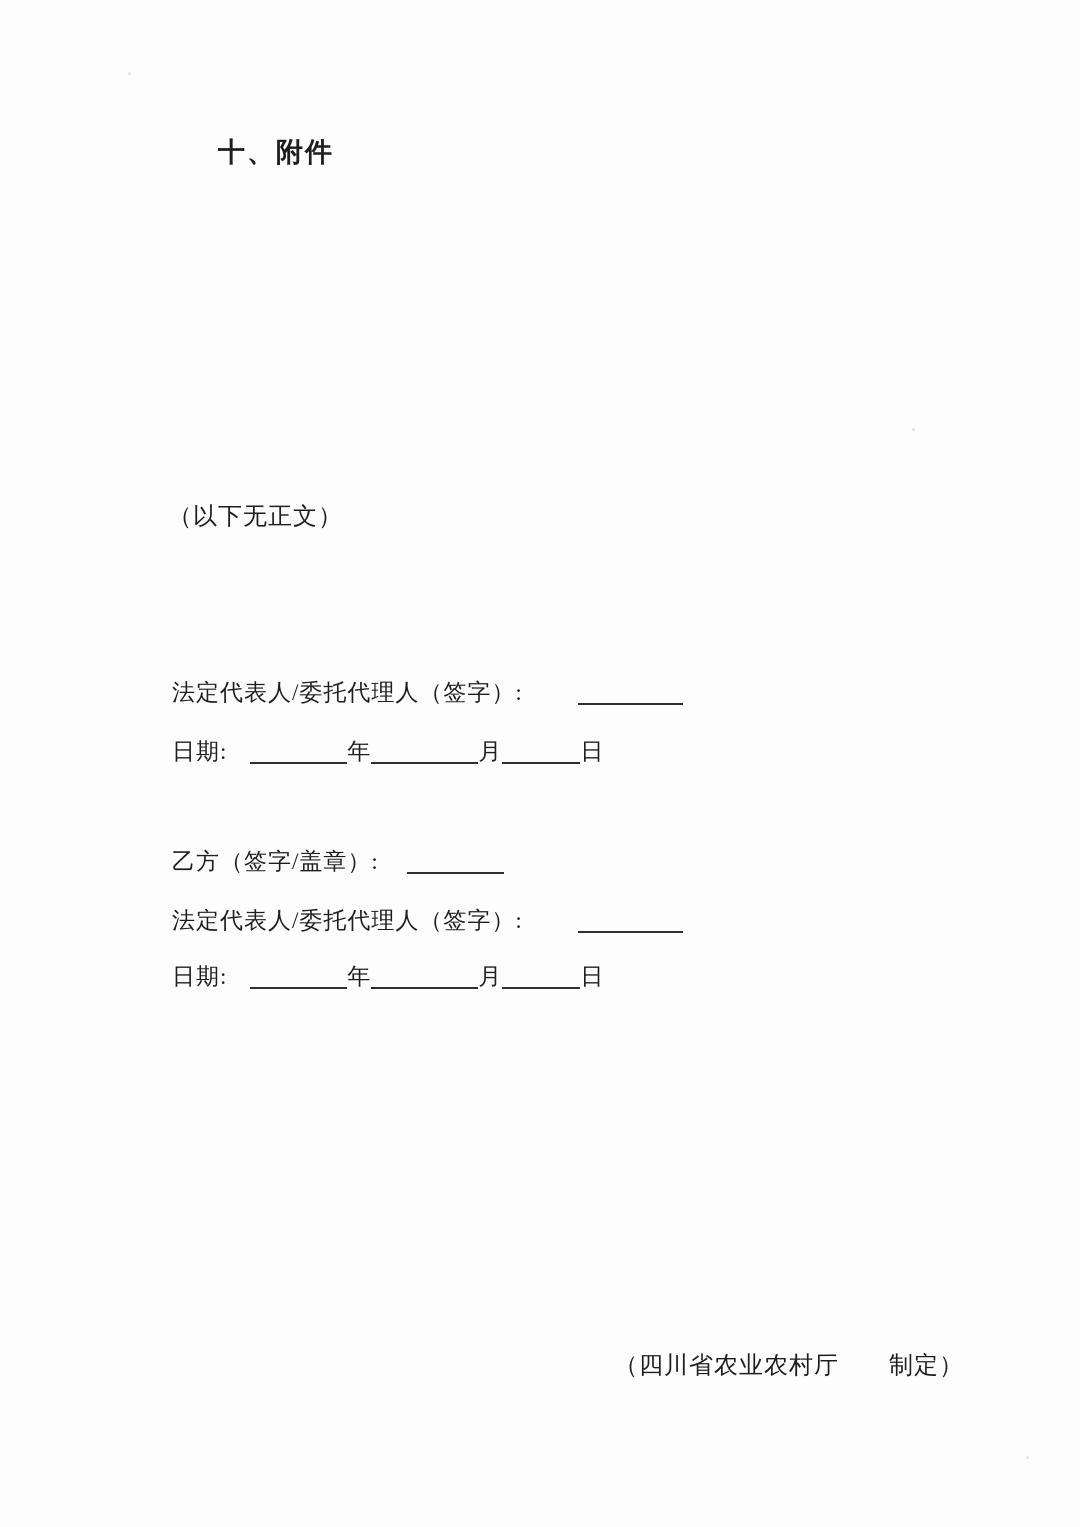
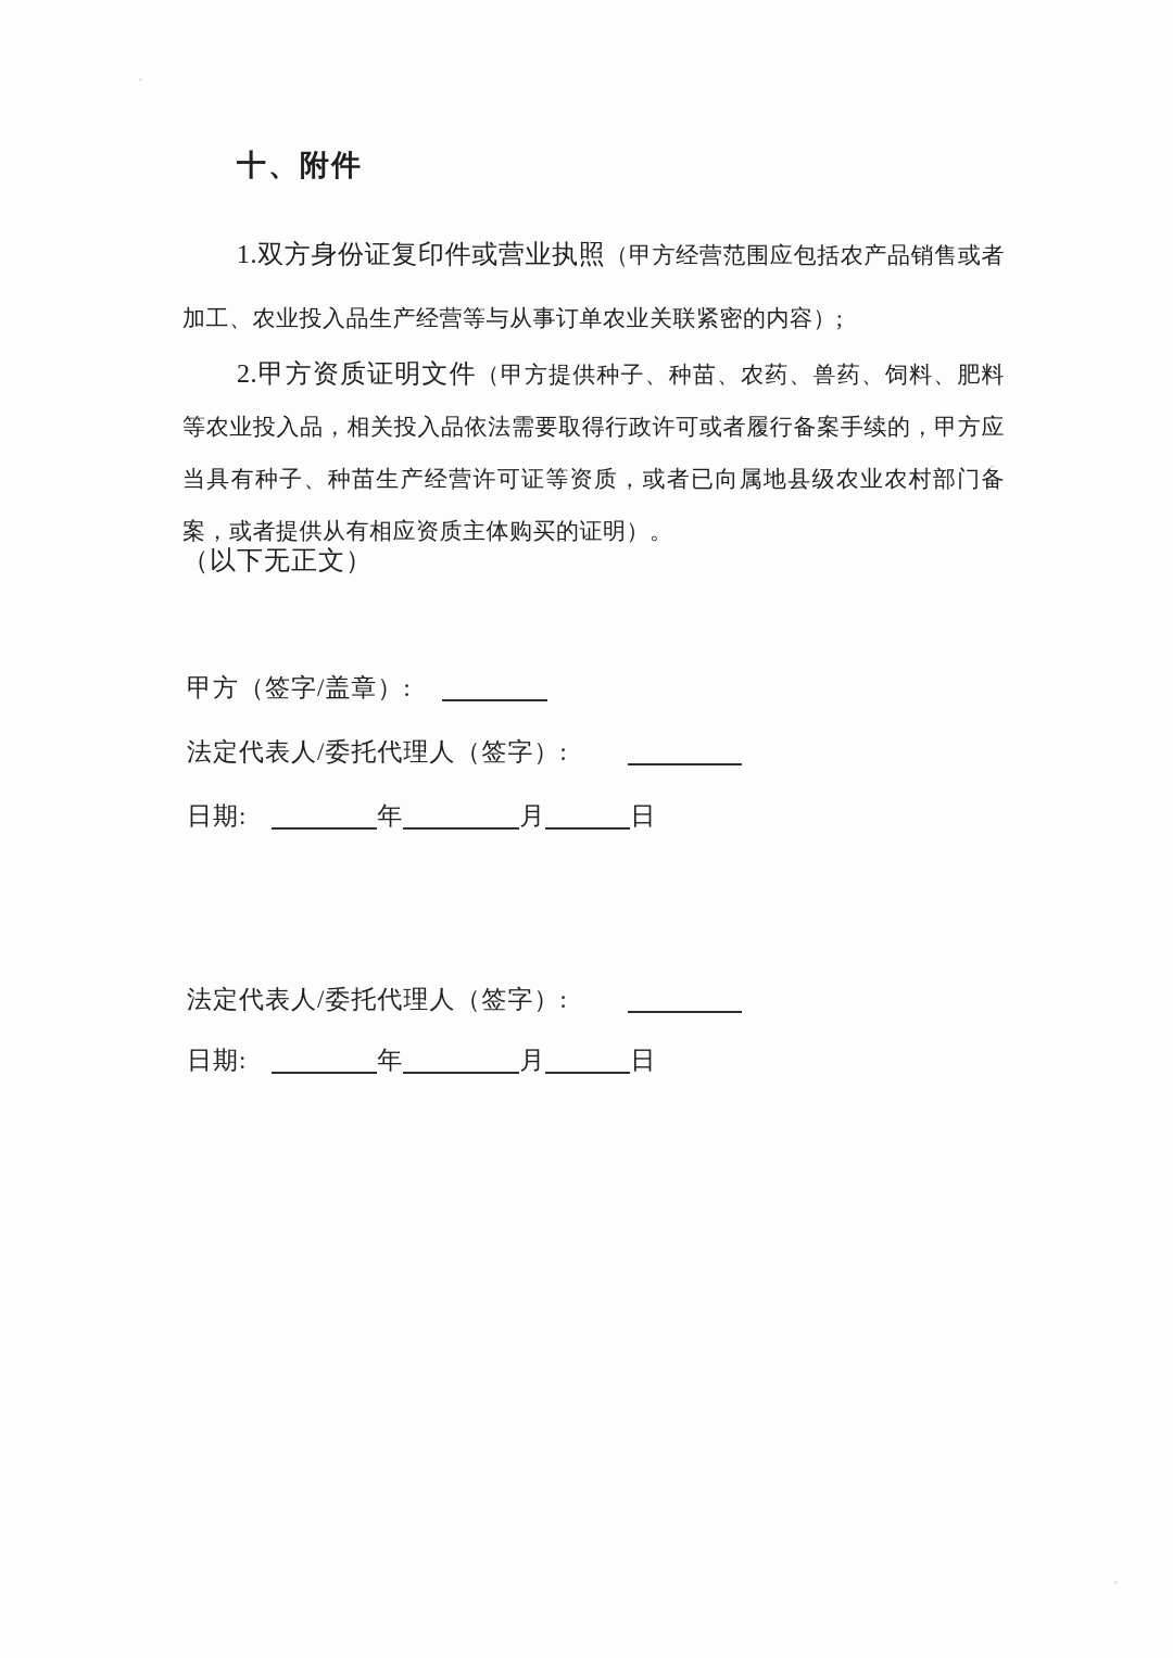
  十、附件
+ 1.双方身份证复印件或营业执照（甲方经营范围应包括农产品销售或者加工、农业投入品生产经营等与从事订单农业关联紧密的内容）;
+ 2.甲方资质证明文件（甲方提供种子、种苗、农药、兽药、饲料、肥料等农业投入品，相关投入品依法需要取得行政许可或者履行备案手续的，甲方应当具有种子、种苗生产经营许可证等资质，或者已向属地县级农业农村部门备案，或者提供从有相应资质主体购买的证明）。
  （以下无正文）
+ 甲方（签字/盖章）:
  法定代表人/委托代理人（签字）:
  日期: 年 月 日
- 乙方（签字/盖章）:
  法定代表人/委托代理人（签字）:
  日期: 年 月 日
- （四川省农业农村厅 制定）
